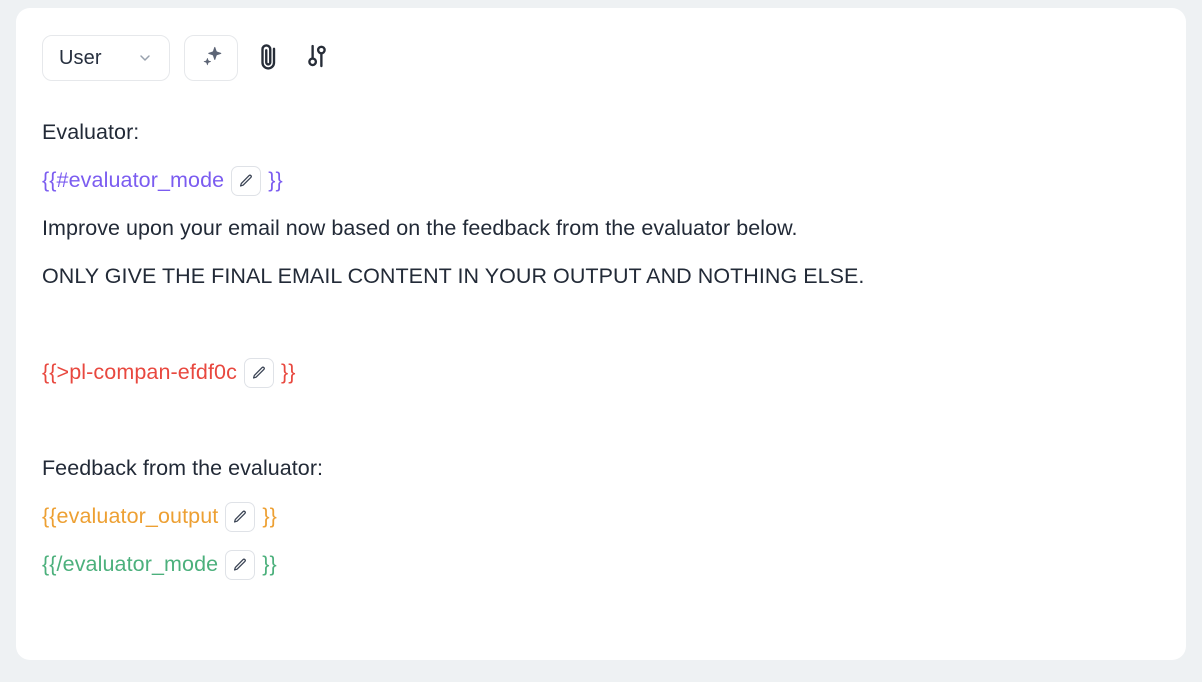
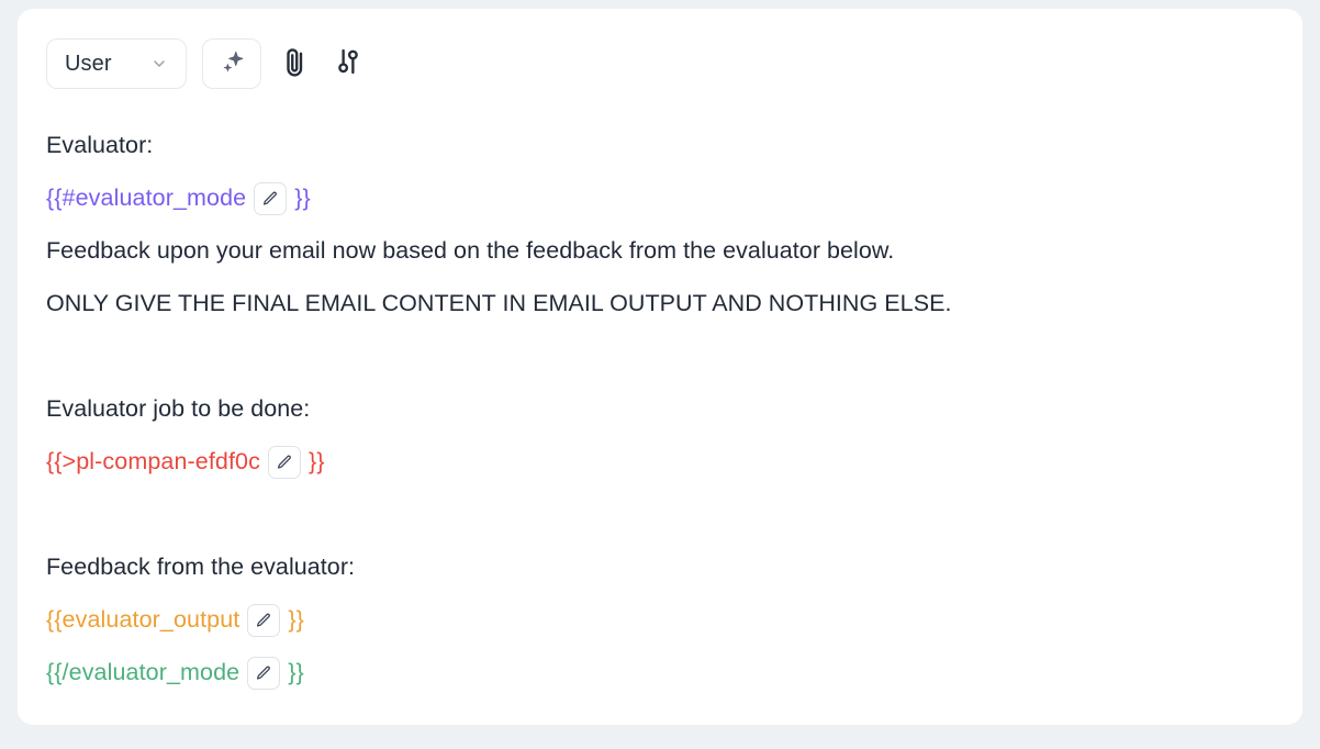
  User
  Evaluator:
  {{#evaluator_mode
  }}
- Improve upon your email now based on the feedback from the evaluator below.
+ Feedback upon your email now based on the feedback from the evaluator below.
- ONLY GIVE THE FINAL EMAIL CONTENT IN YOUR OUTPUT AND NOTHING ELSE.
+ ONLY GIVE THE FINAL EMAIL CONTENT IN EMAIL OUTPUT AND NOTHING ELSE.
+ Evaluator job to be done:
  {{>pl-compan-efdf0c
  }}
  Feedback from the evaluator:
  {{evaluator_output
  }}
  {{/evaluator_mode
  }}
